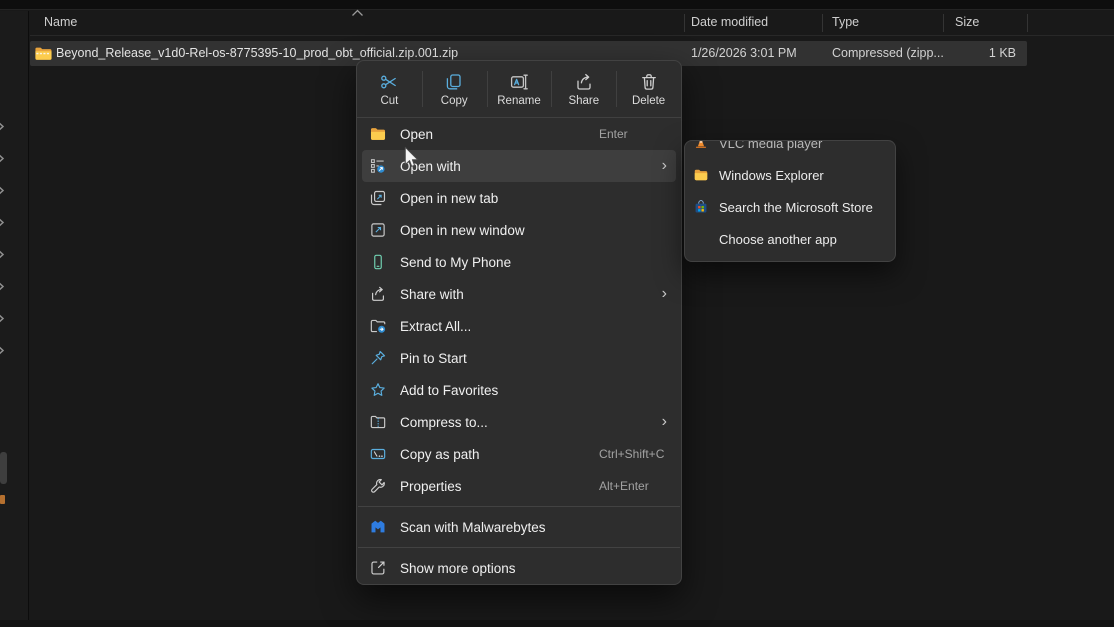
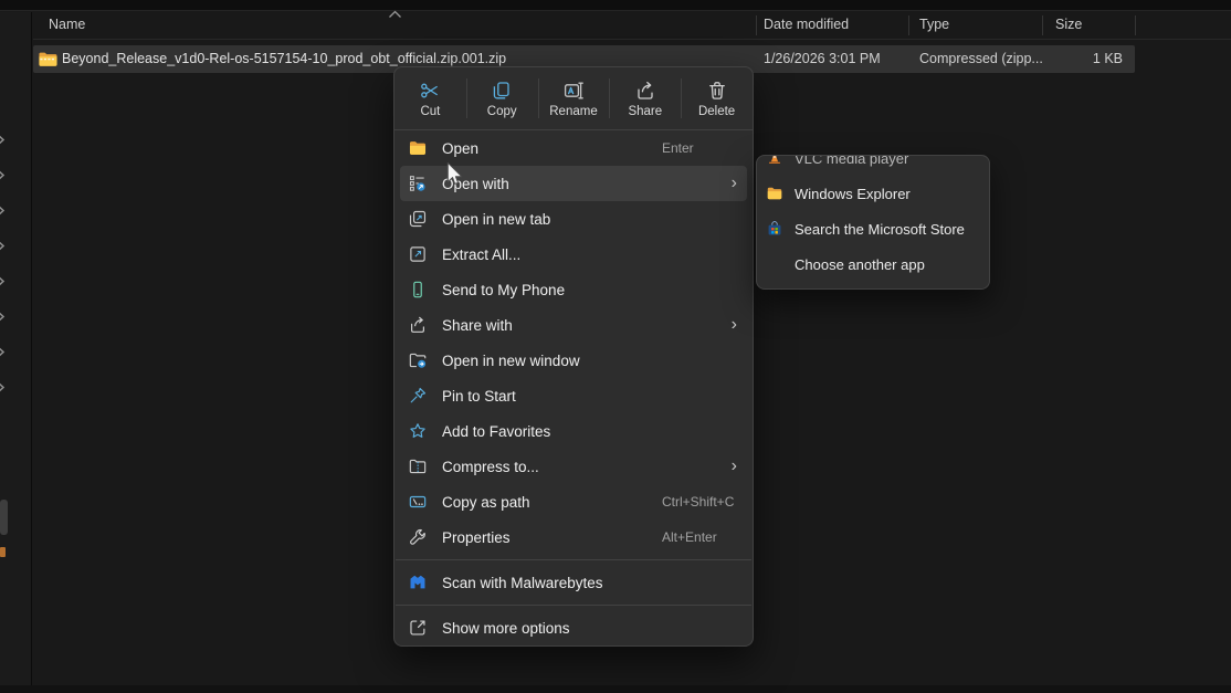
  Name
  Date modified
  Type
  Size
- Beyond_Release_v1d0-Rel-os-8775395-10_prod_obt_official.zip.001.zip
+ Beyond_Release_v1d0-Rel-os-5157154-10_prod_obt_official.zip.001.zip
  1/26/2026 3:01 PM
  Compressed (zipp...
  1 KB
  Cut
  Copy
  Rename
  Share
  Delete
  Open
  Enter
  Open with
  ›
  Open in new tab
- Open in new window
+ Extract All...
  Send to My Phone
  Share with
  ›
- Extract All...
+ Open in new window
  Pin to Start
  Add to Favorites
  Compress to...
  ›
  Copy as path
  Ctrl+Shift+C
  Properties
  Alt+Enter
  Scan with Malwarebytes
  Show more options
  VLC media player
  Windows Explorer
  Search the Microsoft Store
  Choose another app
